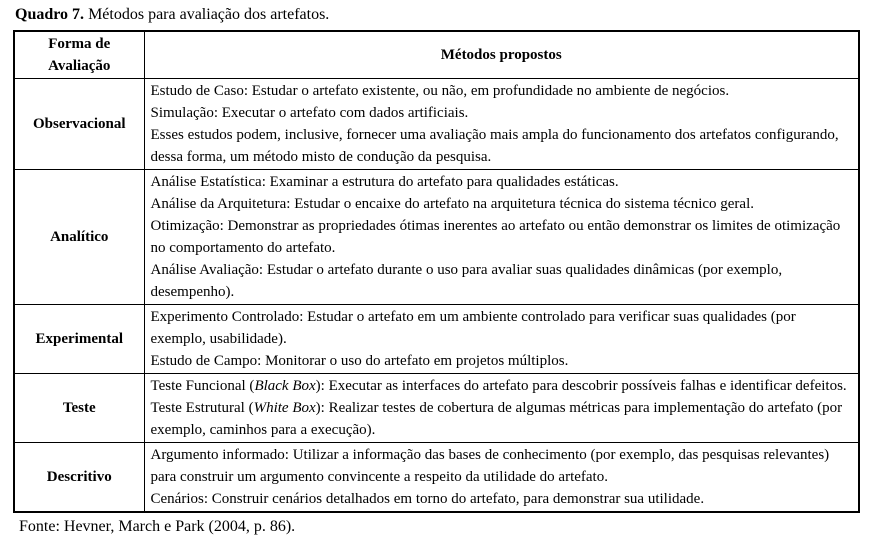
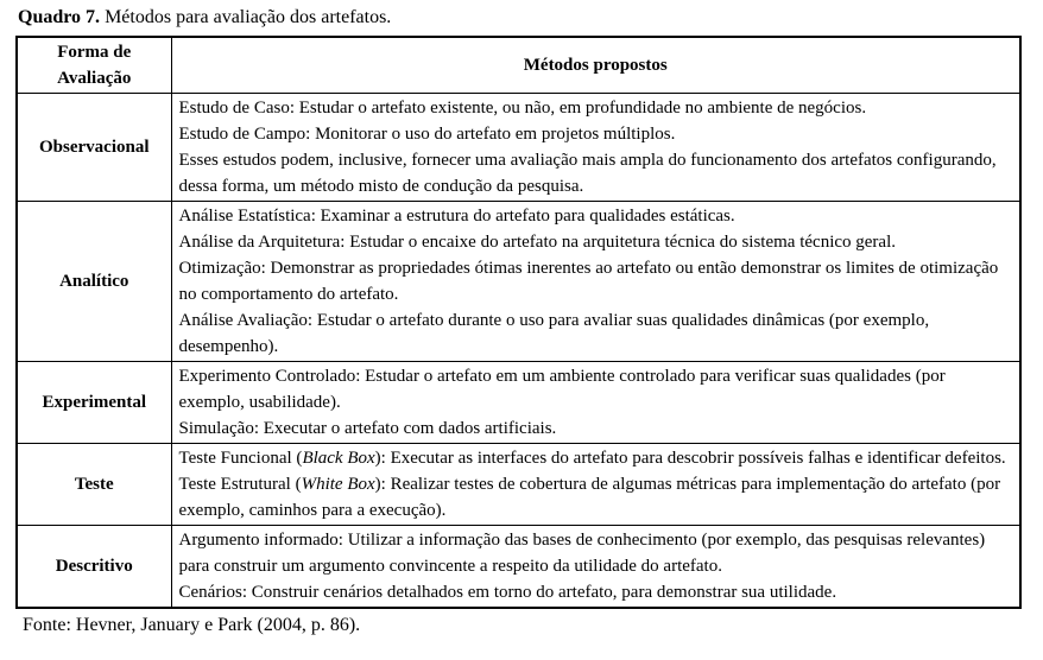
  Quadro 7. Métodos para avaliação dos artefatos.
  Forma de Avaliação	Métodos propostos
- Observacional	Estudo de Caso: Estudar o artefato existente, ou não, em profundidade no ambiente de negócios. Simulação: Executar o artefato com dados artificiais. Esses estudos podem, inclusive, fornecer uma avaliação mais ampla do funcionamento dos artefatos configurando, dessa forma, um método misto de condução da pesquisa.
+ Observacional	Estudo de Caso: Estudar o artefato existente, ou não, em profundidade no ambiente de negócios. Estudo de Campo: Monitorar o uso do artefato em projetos múltiplos. Esses estudos podem, inclusive, fornecer uma avaliação mais ampla do funcionamento dos artefatos configurando, dessa forma, um método misto de condução da pesquisa.
  Analítico	Análise Estatística: Examinar a estrutura do artefato para qualidades estáticas. Análise da Arquitetura: Estudar o encaixe do artefato na arquitetura técnica do sistema técnico geral. Otimização: Demonstrar as propriedades ótimas inerentes ao artefato ou então demonstrar os limites de otimização no comportamento do artefato. Análise Avaliação: Estudar o artefato durante o uso para avaliar suas qualidades dinâmicas (por exemplo, desempenho).
- Experimental	Experimento Controlado: Estudar o artefato em um ambiente controlado para verificar suas qualidades (por exemplo, usabilidade). Estudo de Campo: Monitorar o uso do artefato em projetos múltiplos.
+ Experimental	Experimento Controlado: Estudar o artefato em um ambiente controlado para verificar suas qualidades (por exemplo, usabilidade). Simulação: Executar o artefato com dados artificiais.
  Teste	Teste Funcional (Black Box): Executar as interfaces do artefato para descobrir possíveis falhas e identificar defeitos. Teste Estrutural (White Box): Realizar testes de cobertura de algumas métricas para implementação do artefato (por exemplo, caminhos para a execução).
  Descritivo	Argumento informado: Utilizar a informação das bases de conhecimento (por exemplo, das pesquisas relevantes) para construir um argumento convincente a respeito da utilidade do artefato. Cenários: Construir cenários detalhados em torno do artefato, para demonstrar sua utilidade.
- Fonte: Hevner, March e Park (2004, p. 86).
+ Fonte: Hevner, January e Park (2004, p. 86).
